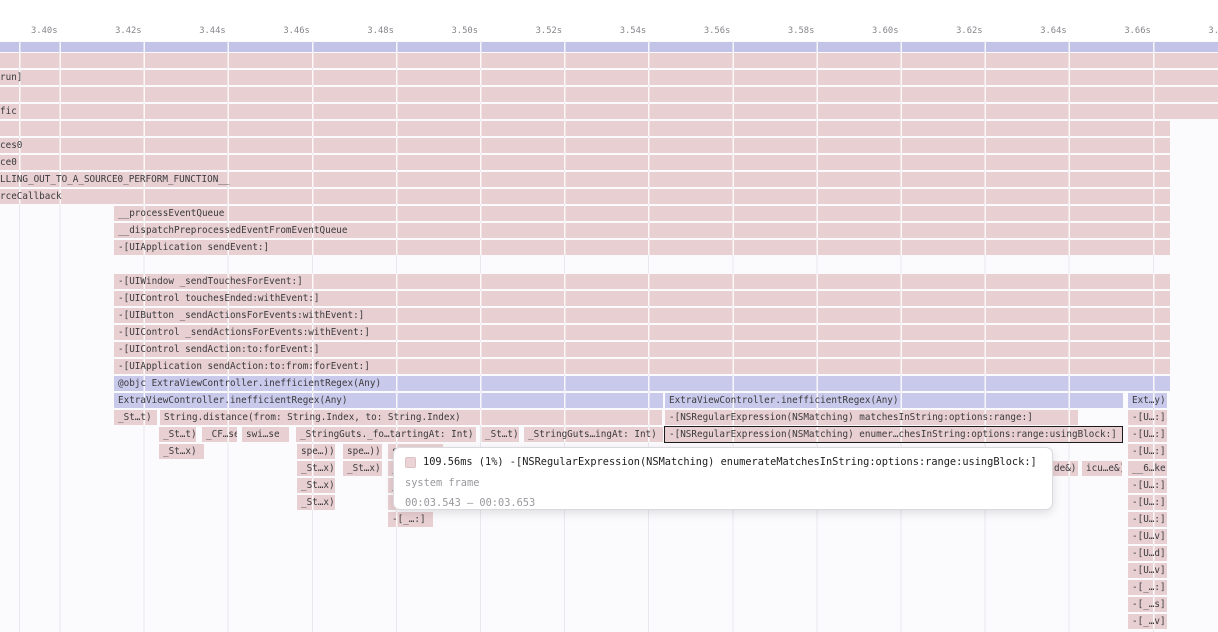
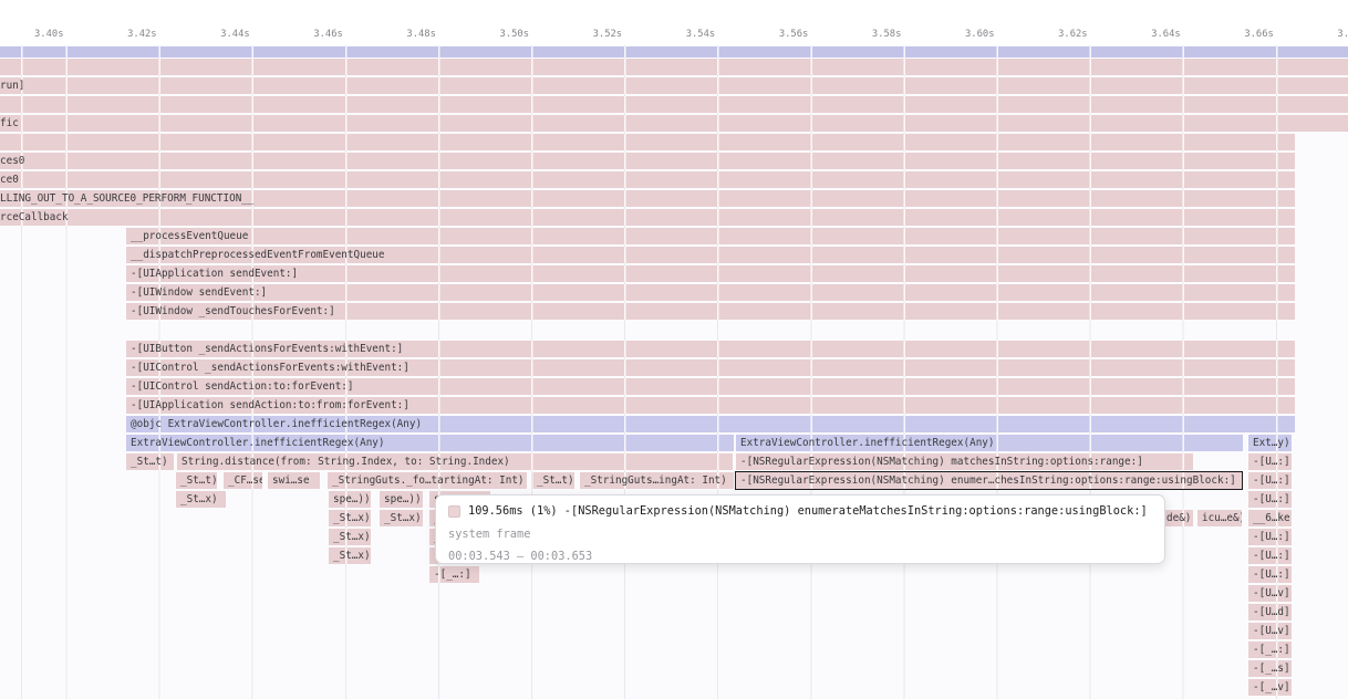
  3.40s
  3.42s
  3.44s
  3.46s
  3.48s
  3.50s
  3.52s
  3.54s
  3.56s
  3.58s
  3.60s
  3.62s
  3.64s
  3.66s
  run]
  fic
  ces0
  ce0
  LLING_OUT_TO_A_SOURCE0_PERFORM_FUNCTION__
  rceCallback
  __processEventQueue
  __dispatchPreprocessedEventFromEventQueue
  -[UIApplication sendEvent:]
+ -[UIWindow sendEvent:]
  -[UIWindow _sendTouchesForEvent:]
- -[UIControl touchesEnded:withEvent:]
  -[UIButton _sendActionsForEvents:withEvent:]
  -[UIControl _sendActionsForEvents:withEvent:]
  -[UIControl sendAction:to:forEvent:]
  -[UIApplication sendAction:to:from:forEvent:]
  @objc ExtraViewController.inefficientRegex(Any)
  ExtraViewController.inefficientRegex(Any)
  ExtraViewController.inefficientRegex(Any)
  Ext…y)
  _St…t)
  String.distance(from: String.Index, to: String.Index)
  -[NSRegularExpression(NSMatching) matchesInString:options:range:]
  -[U…:]
  _St…t)
  _CF…se
  swi…se
  _StringGuts._fo…tartingAt: Int)
  _St…t)
  _StringGuts…ingAt: Int)
  -[NSRegularExpression(NSMatching) enumer…chesInString:options:range:usingBlock:]
  -[U…:]
  _St…x)
  spe…))
  spe…))
  -[U…:]
  _St…x)
  _St…x)
  de&)
  icu…e&
  __6…ke
  _St…x)
  -[U…:]
  _St…x)
  -[U…:]
  -[_…:]
  -[U…:]
  -[U…v]
  -[U…d]
  -[U…v]
  -[_…:]
  -[_…s]
  -[_…v]
  109.56ms (1%) -[NSRegularExpression(NSMatching) enumerateMatchesInString:options:range:usingBlock:]
  system frame
  00:03.543 — 00:03.653
